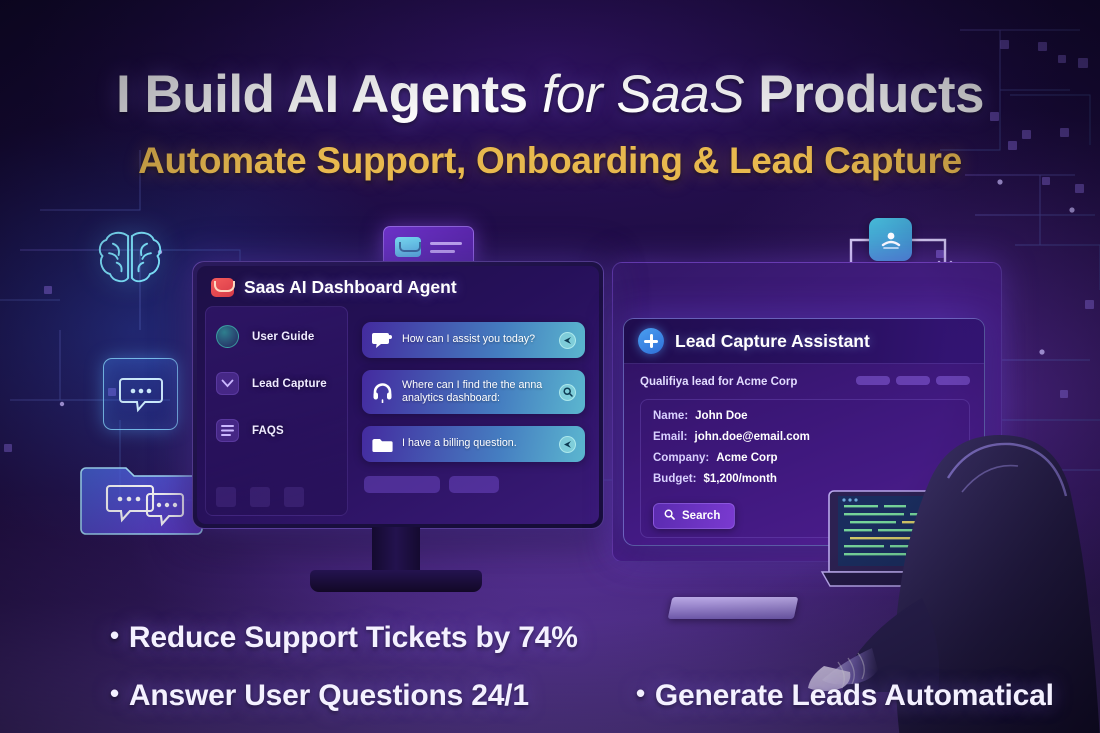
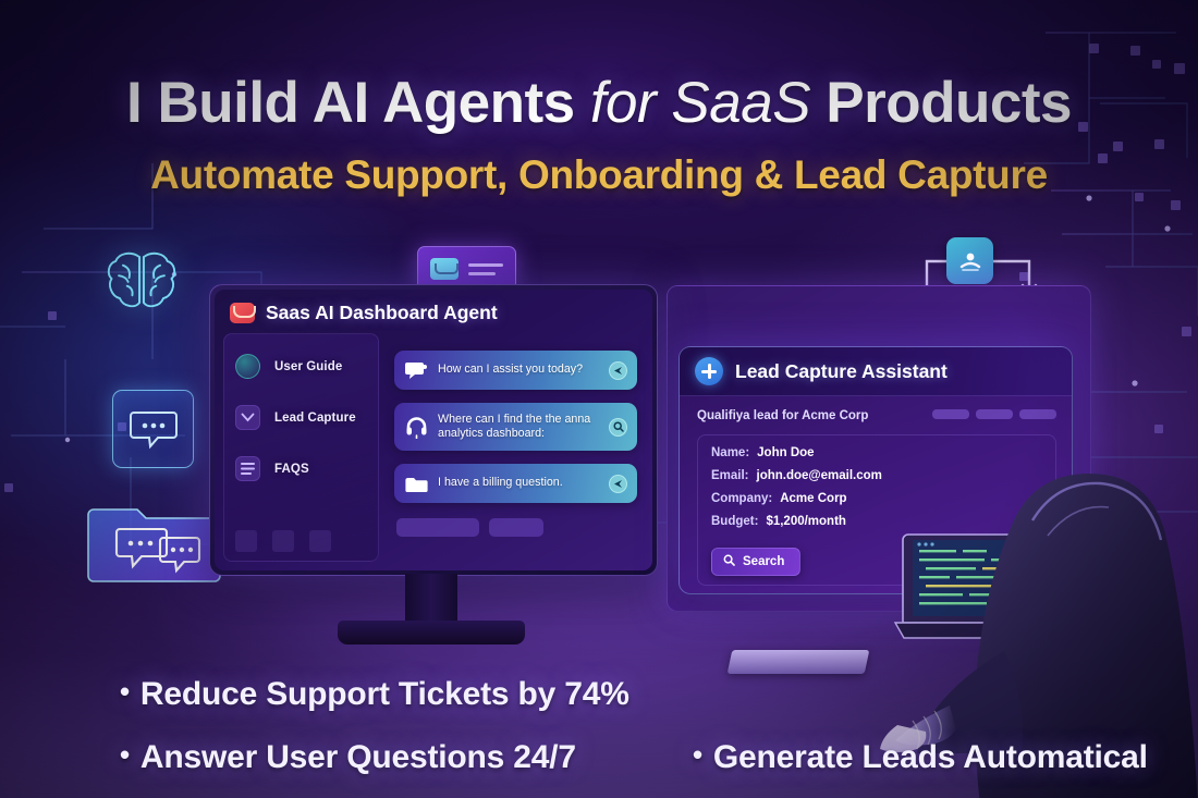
  • Reduce Support Tickets by 74%
- • Answer User Questions 24/1
+ • Answer User Questions 24/7
  • Generate Leads Automatical
